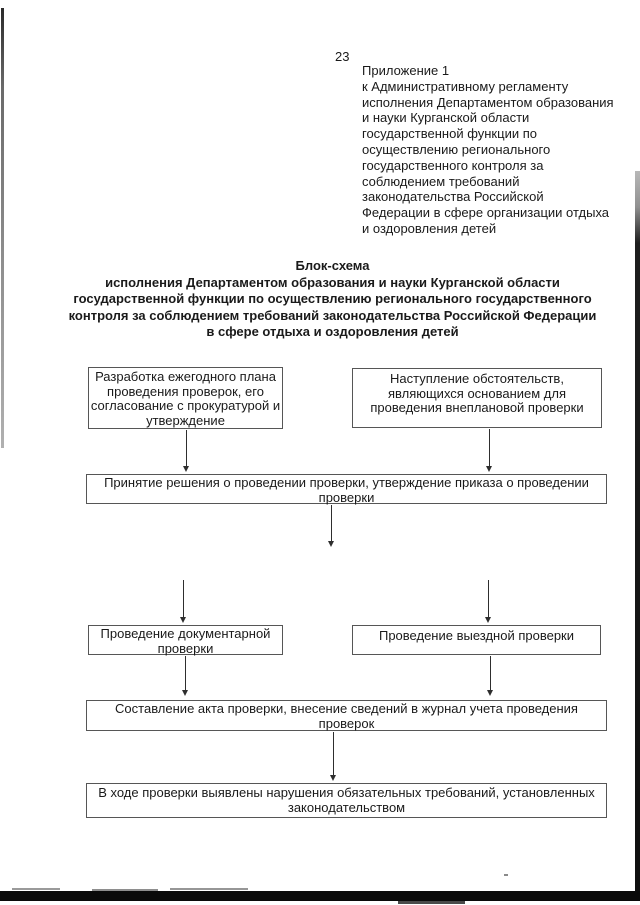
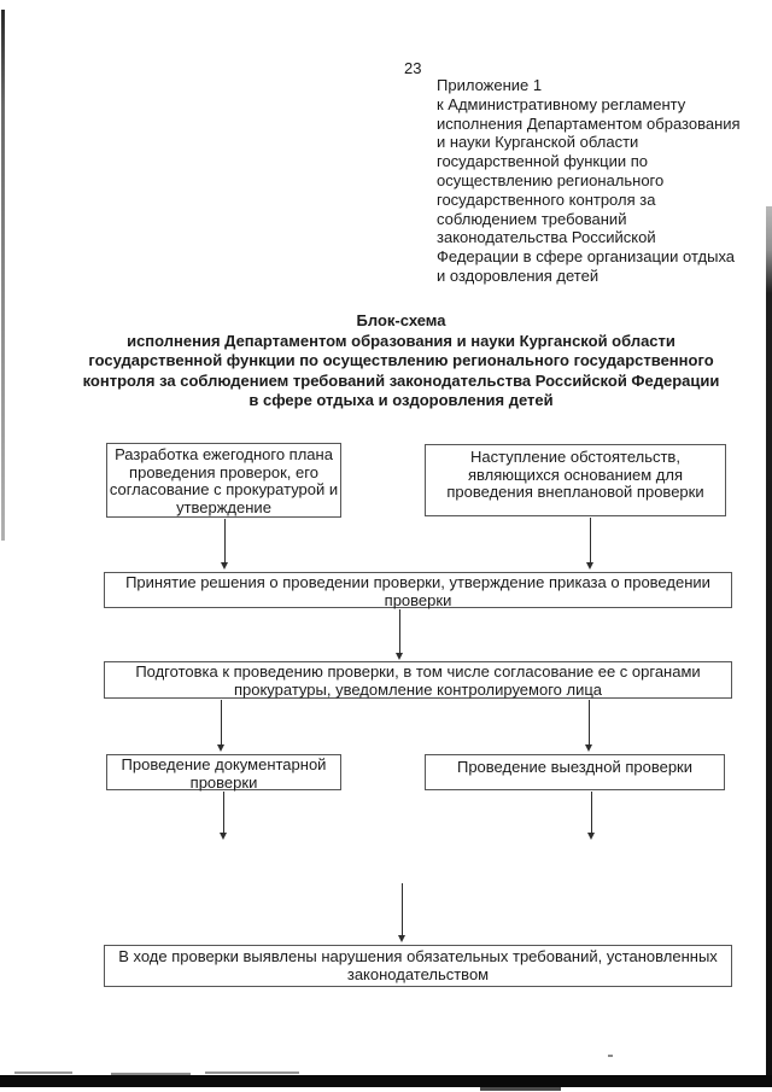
  23
  Приложение 1
  к Административному регламенту
  исполнения Департаментом образования
  и науки Курганской области
  государственной функции по
  осуществлению регионального
  государственного контроля за
  соблюдением требований
  законодательства Российской
  Федерации в сфере организации отдыха
  и оздоровления детей
  Блок-схема
  исполнения Департаментом образования и науки Курганской области
  государственной функции по осуществлению регионального государственного
  контроля за соблюдением требований законодательства Российской Федерации
  в сфере отдыха и оздоровления детей
  Разработка ежегодного плана
  проведения проверок, его
  согласование с прокуратурой и
  утверждение
  Наступление обстоятельств,
  являющихся основанием для
  проведения внеплановой проверки
  Принятие решения о проведении проверки, утверждение приказа о проведении
  проверки
+ Подготовка к проведению проверки, в том числе согласование ее с органами
+ прокуратуры, уведомление контролируемого лица
  Проведение документарной
  проверки
  Проведение выездной проверки
- Составление акта проверки, внесение сведений в журнал учета проведения
- проверок
  В ходе проверки выявлены нарушения обязательных требований, установленных
  законодательством
